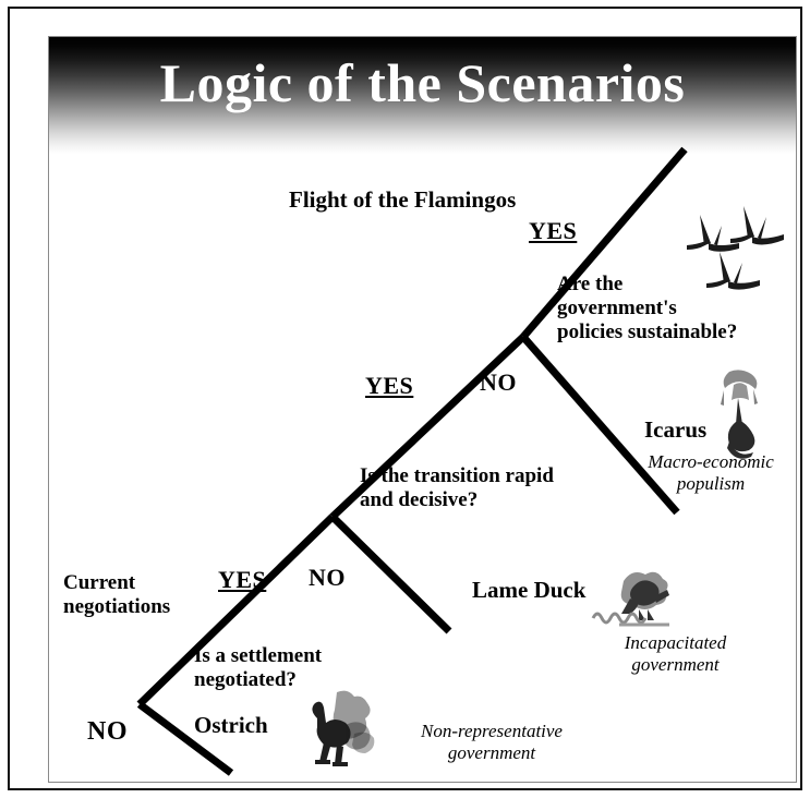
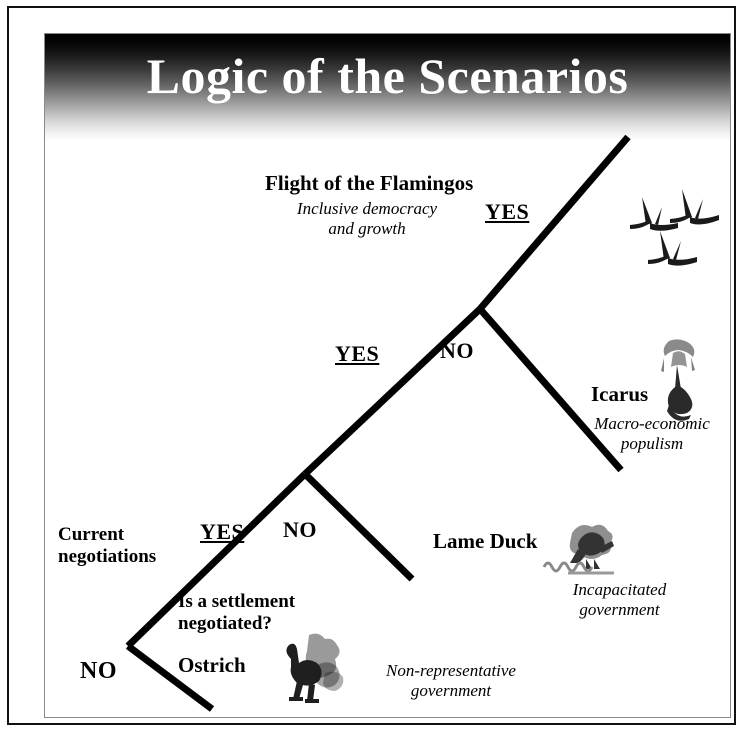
  Logic of the Scenarios
  Flight of the Flamingos
+ Inclusive democracy
+ and growth
  YES
- Are the
- government's
- policies sustainable?
  Icarus
  Macro-economic
  populism
  YES
  NO
- Is the transition rapid
- and decisive?
  Lame Duck
  Incapacitated
  government
  Current
  negotiations
  YES
  NO
  Is a settlement
  negotiated?
  NO
  Ostrich
  Non-representative
  government
